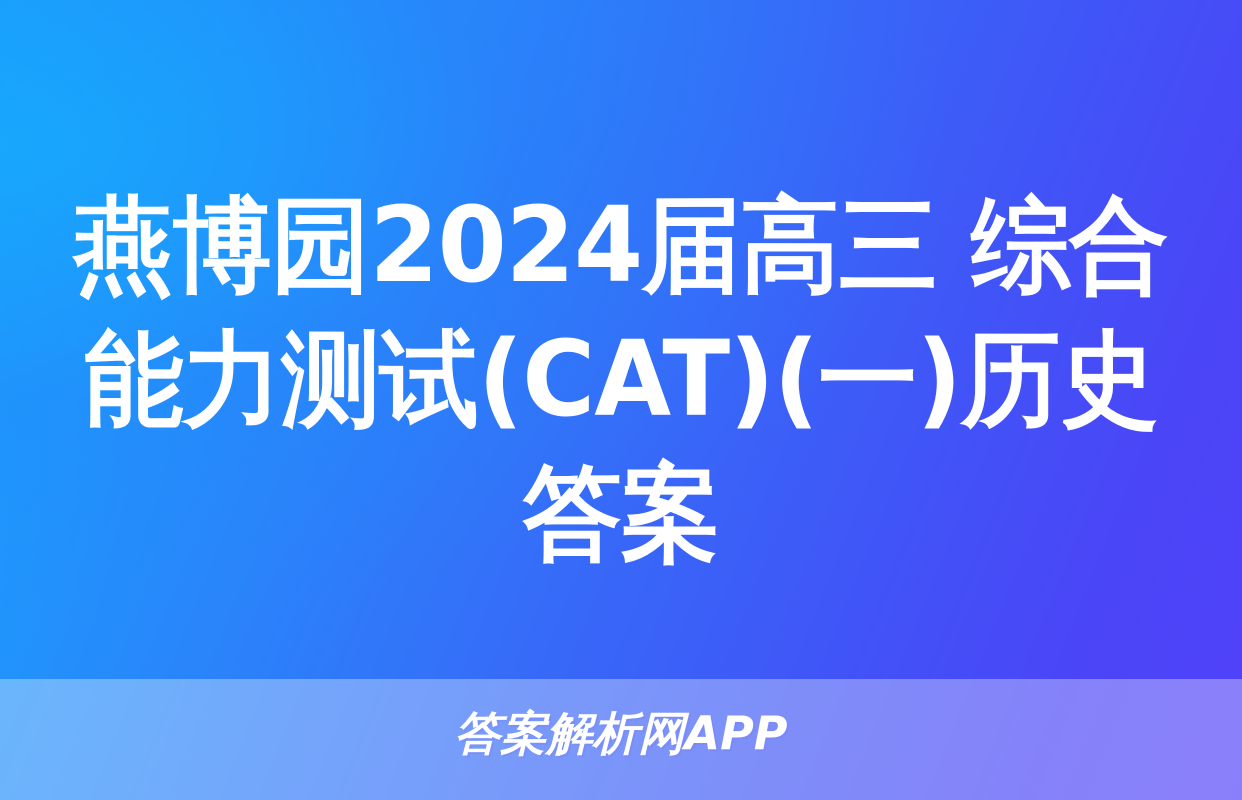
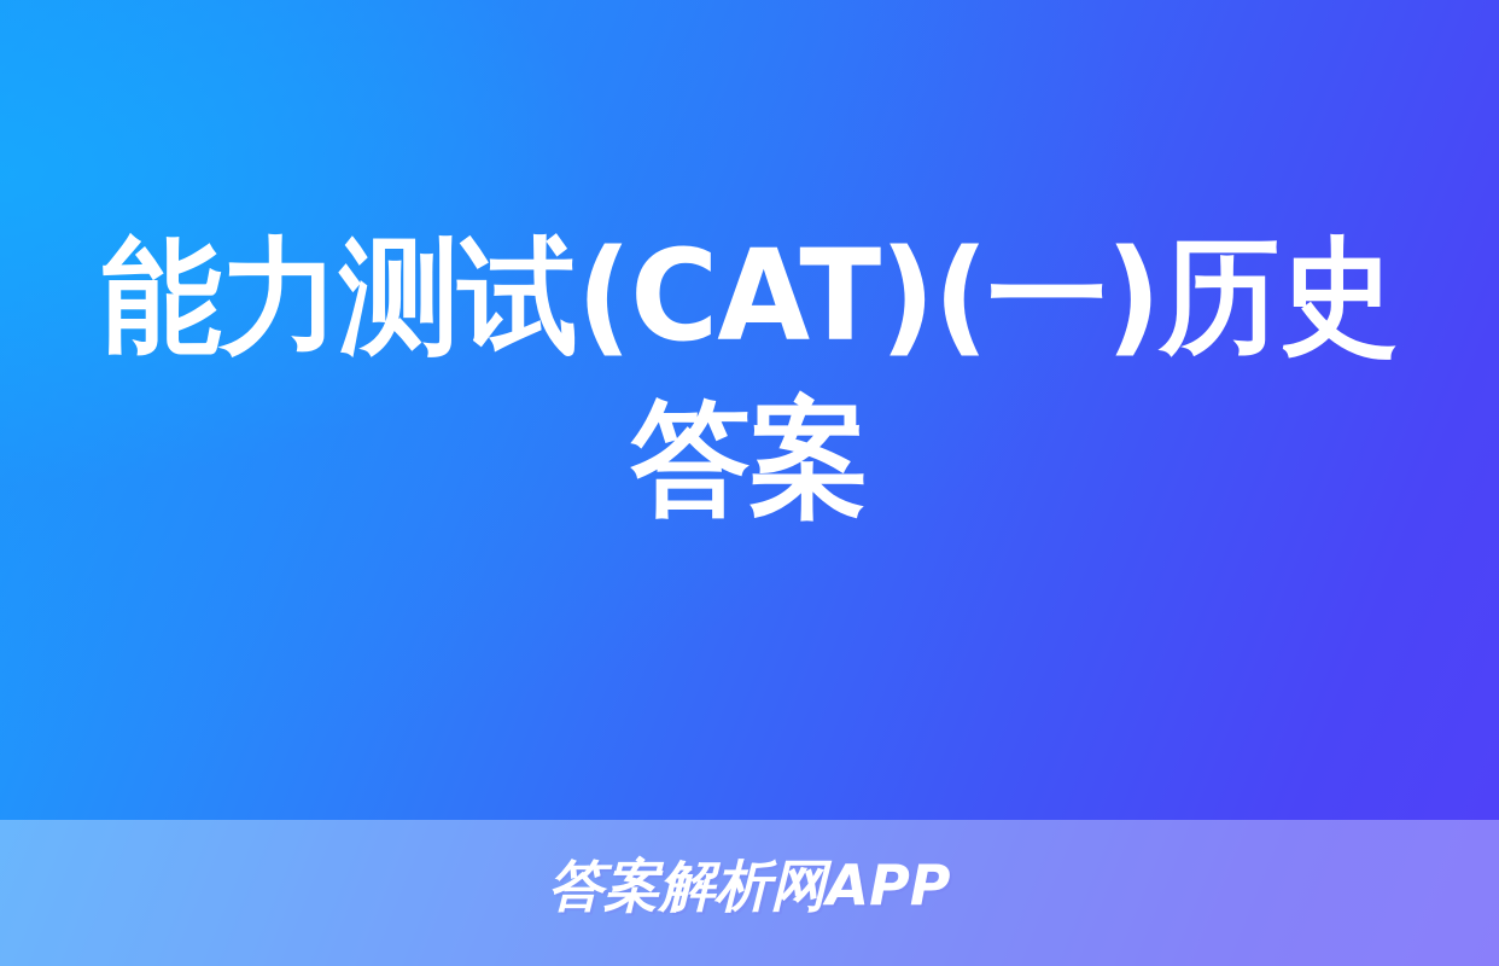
- 燕博园2024届高三 综合
  能力测试(CAT)(一)历史
  答案
  答案解析网APP
